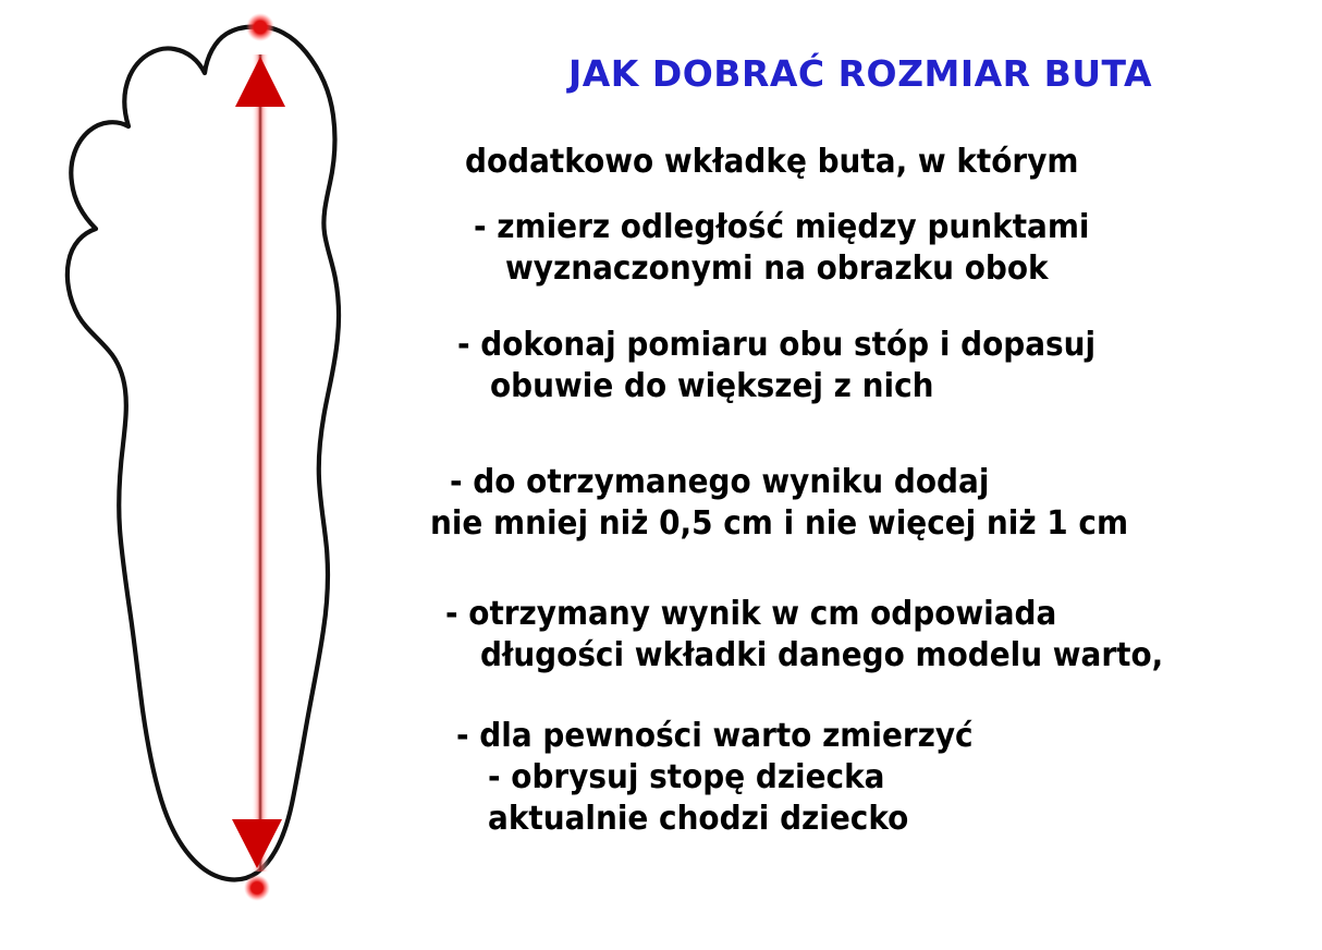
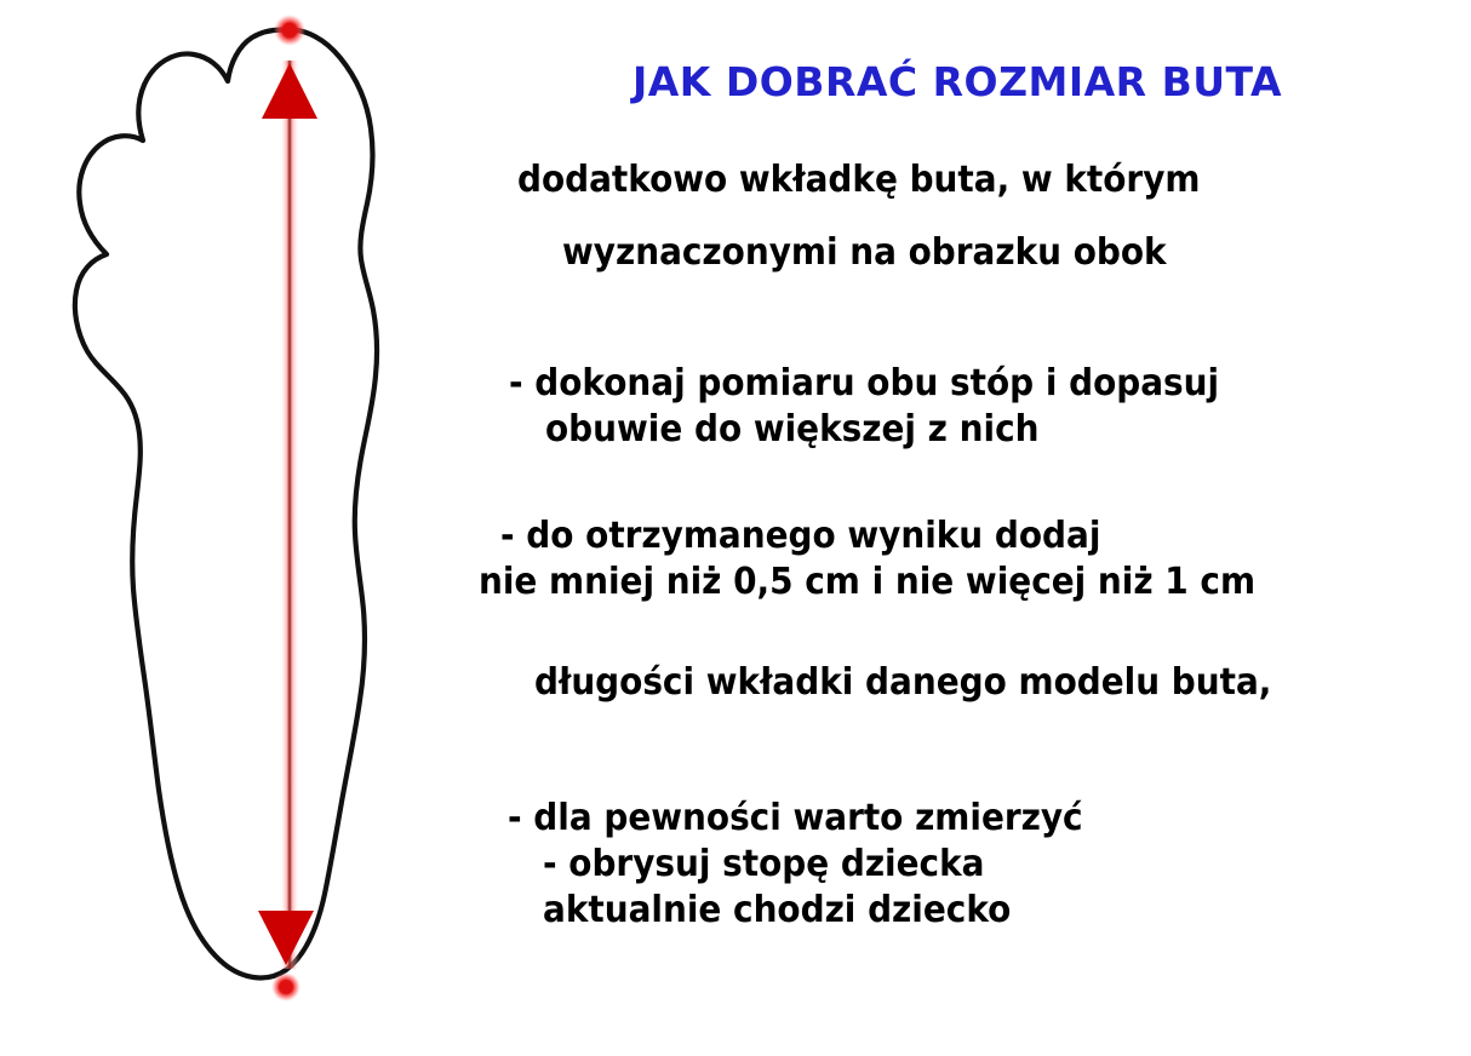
  JAK DOBRAĆ ROZMIAR BUTA
  dodatkowo wkładkę buta, w którym
- - zmierz odległość między punktami
  wyznaczonymi na obrazku obok
  - dokonaj pomiaru obu stóp i dopasuj
  obuwie do większej z nich
  - do otrzymanego wyniku dodaj
  nie mniej niż 0,5 cm i nie więcej niż 1 cm
- - otrzymany wynik w cm odpowiada
- długości wkładki danego modelu warto,
+ długości wkładki danego modelu buta,
  - dla pewności warto zmierzyć
  - obrysuj stopę dziecka
  aktualnie chodzi dziecko
